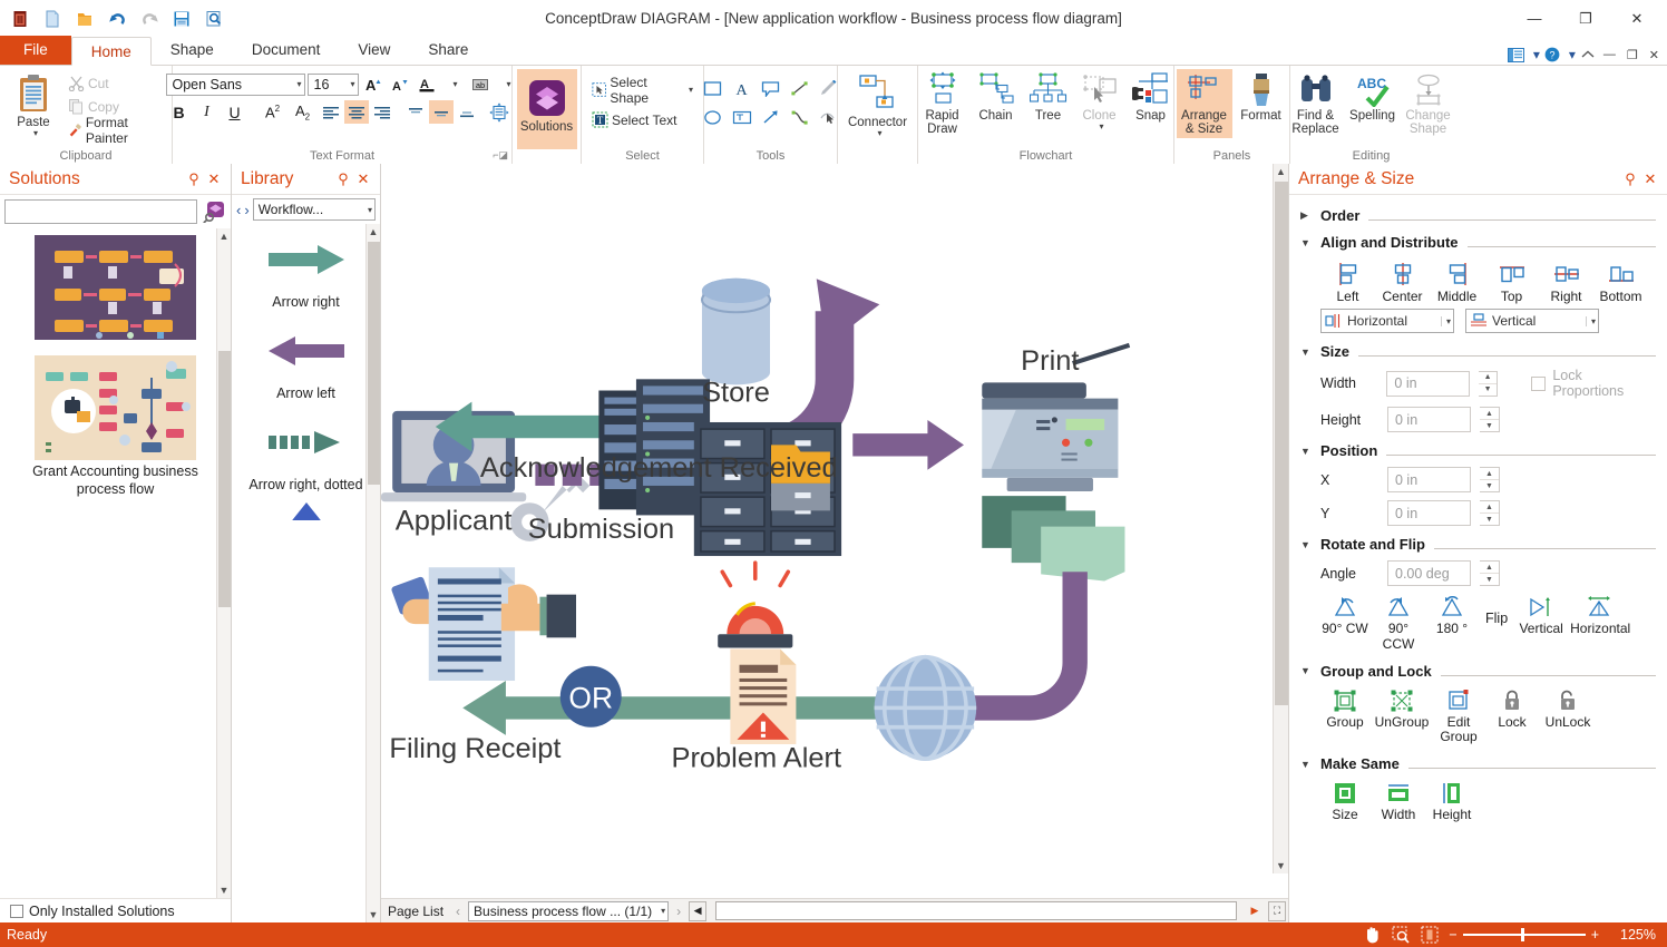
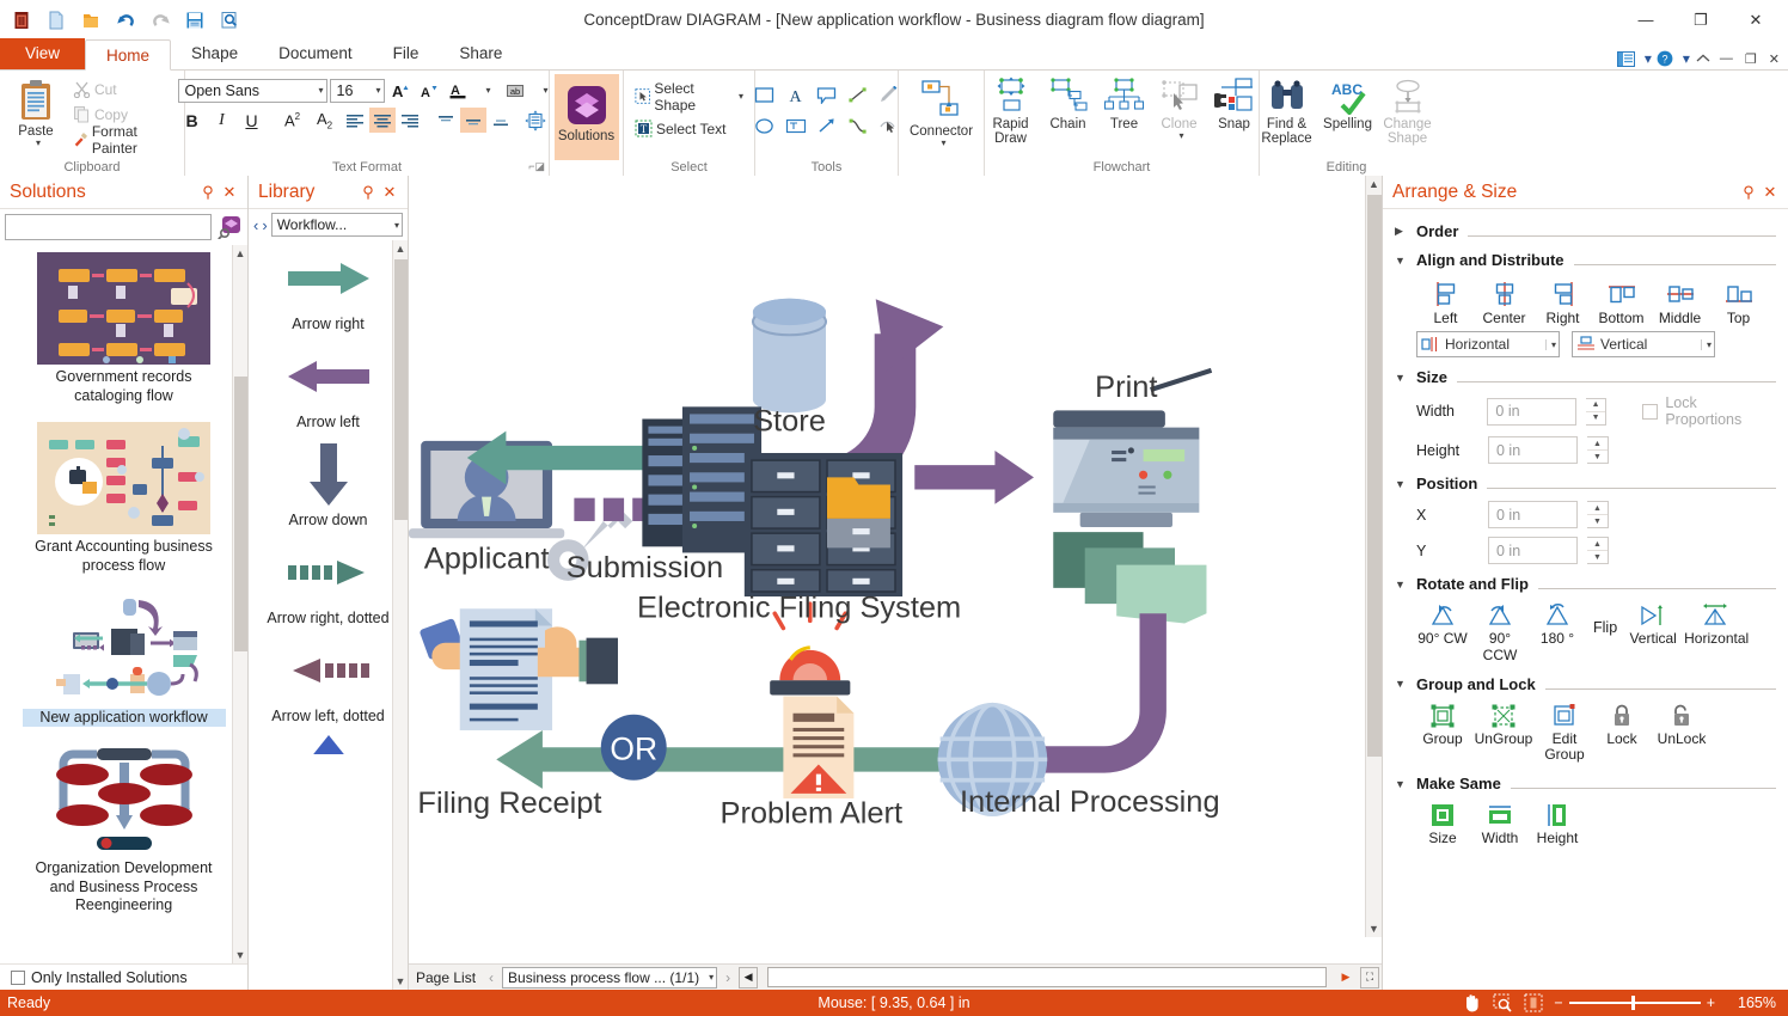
- ConceptDraw DIAGRAM - [New application workflow - Business process flow diagram]
+ ConceptDraw DIAGRAM - [New application workflow - Business diagram flow diagram]
  —
  ❐
  ✕
- File
+ View
  Home
  Shape
  Document
- View
+ File
  Share
  ▾
  ?
  ▾
  —
  ❐
  ✕
  Paste
  ▾
  Cut
  Copy
  Format Painter
  Clipboard
  Open Sans
  ▾
  16
  ▾
  A
  A
  A
  ▾
  ab
  ▾
  B
  I
  U
  A2
  A2
  Text Format
  ⌐◪
  Solutions
  Select Shape
  ▾
  T
  Select Text
  Select
  A
  Tools
  Connector
  ▾
  Rapid
  Draw
  Chain
  Tree
  Clone
  ▾
  Snap
  Flowchart
- Arrange
- & Size
- Format
- Panels
  Find &
  Replace
  ABC
  Spelling
  Change
  Shape
  Editing
  Solutions
  ⚲
  ✕
+ Government records cataloging flow
  Grant Accounting business process flow
+ New application workflow
+ Organization Development and Business Process Reengineering
  ▲
  ▼
  Only Installed Solutions
  Library
  ⚲
  ✕
  ‹
  ›
  Workflow...
  ▾
  Arrow right
  Arrow left
+ Arrow down
  Arrow right, dotted
+ Arrow left, dotted
  ▲
  ▼
  Store
  Applicant
- Acknowledgement Received
  Submission
+ Electronic Filing System
  Print
  Problem Alert
+ Internal Processing
  Filing Receipt
  OR
  ▲
  ▼
  Page List
  ‹
  Business process flow ... (1/1)
  ▾
  ›
  ◀
  ▶
  ⛶
  Arrange & Size
  ⚲
  ✕
  ▶
  Order
  ▼
  Align and Distribute
  Left
  Center
- Middle
+ Right
- Top
+ Bottom
- Right
+ Middle
- Bottom
+ Top
  Horizontal
  ▾
  Vertical
  ▾
  ▼
  Size
  Width
  0 in
  Lock Proportions
  Height
  0 in
  ▼
  Position
  X
  0 in
  Y
  0 in
  ▼
  Rotate and Flip
- Angle
- 0.00 deg
  90° CW
  90° CCW
  180 °
  Flip
  Vertical
  Horizontal
  ▼
  Group and Lock
  Group
  UnGroup
  Edit
  Group
  Lock
  UnLock
  ▼
  Make Same
  Size
  Width
  Height
  Ready
+ Mouse: [ 9.35, 0.64 ] in
  −
  +
- 125%
+ 165%
